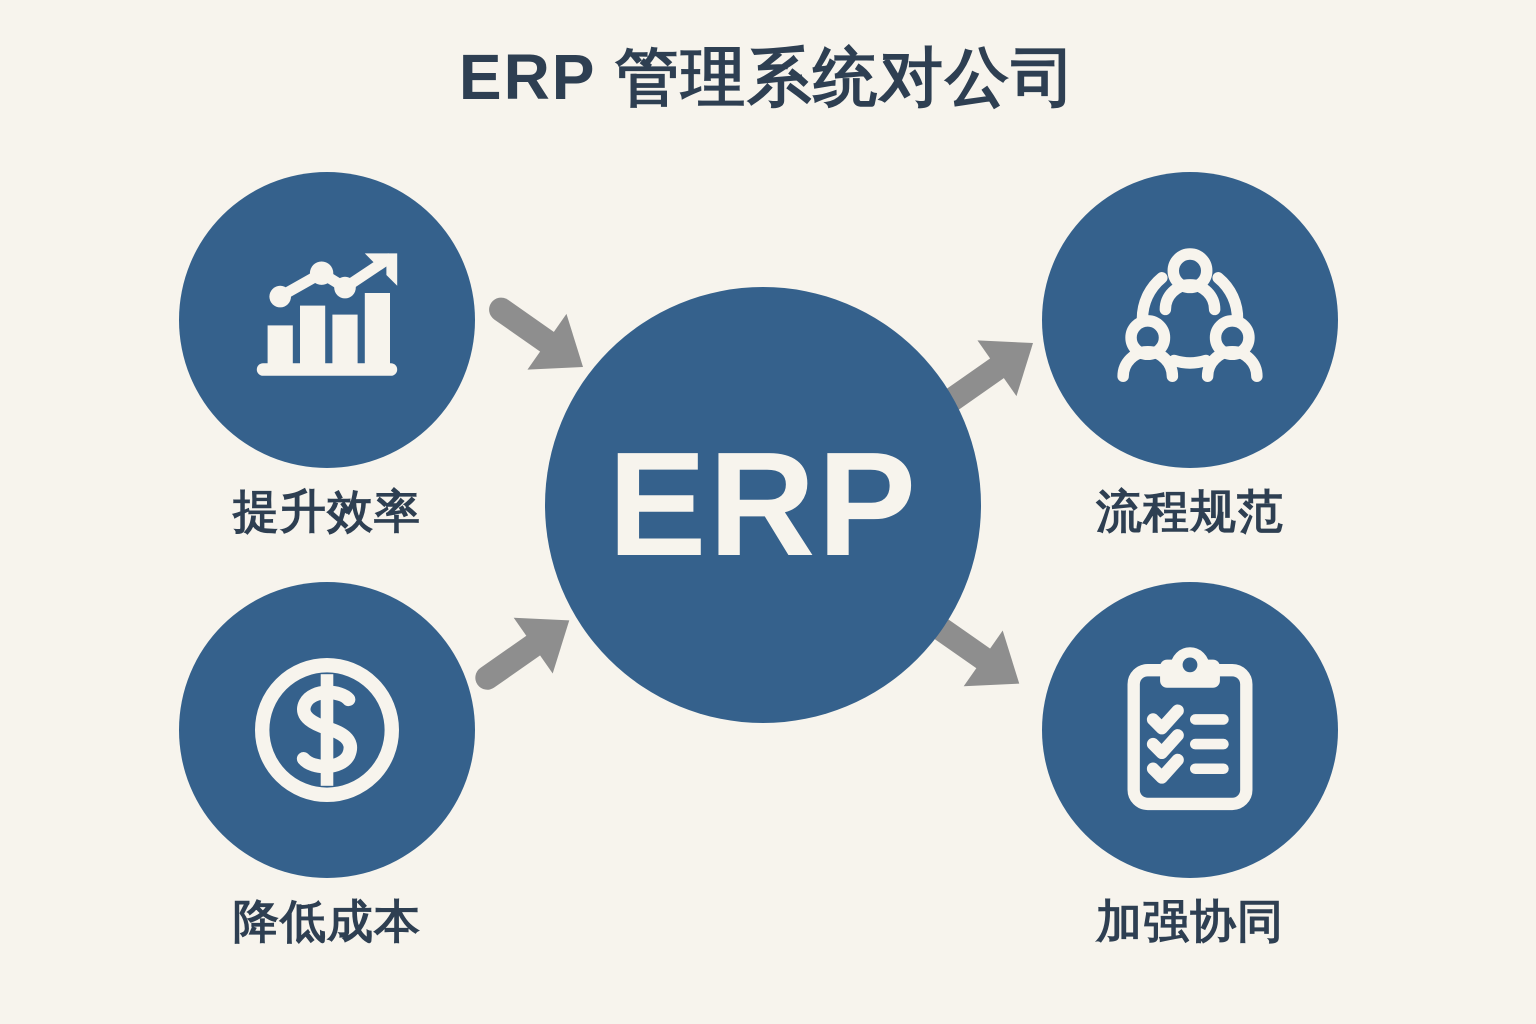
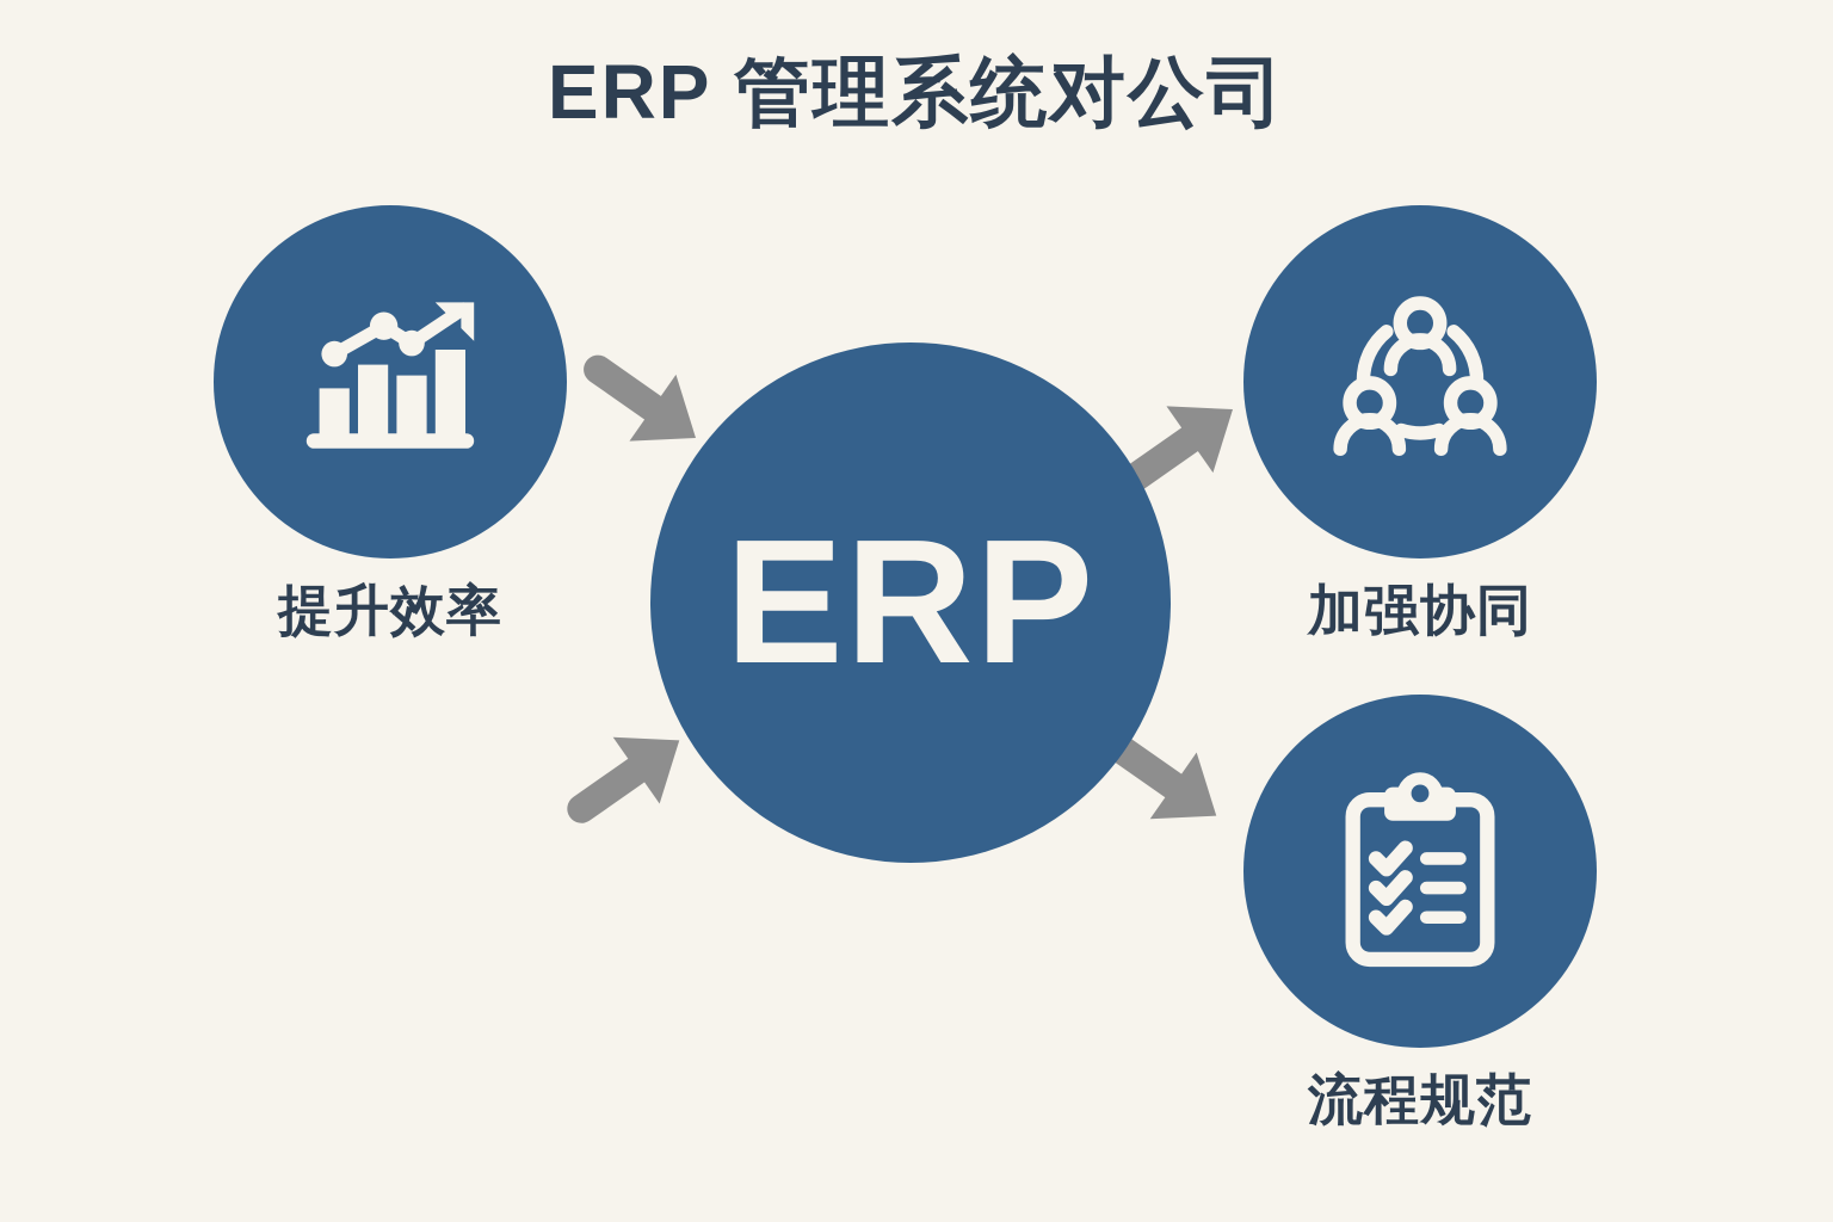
  ERP 管理系统对公司
  ERP
  提升效率
- 流程规范
+ 加强协同
- 降低成本
- 加强协同
+ 流程规范
